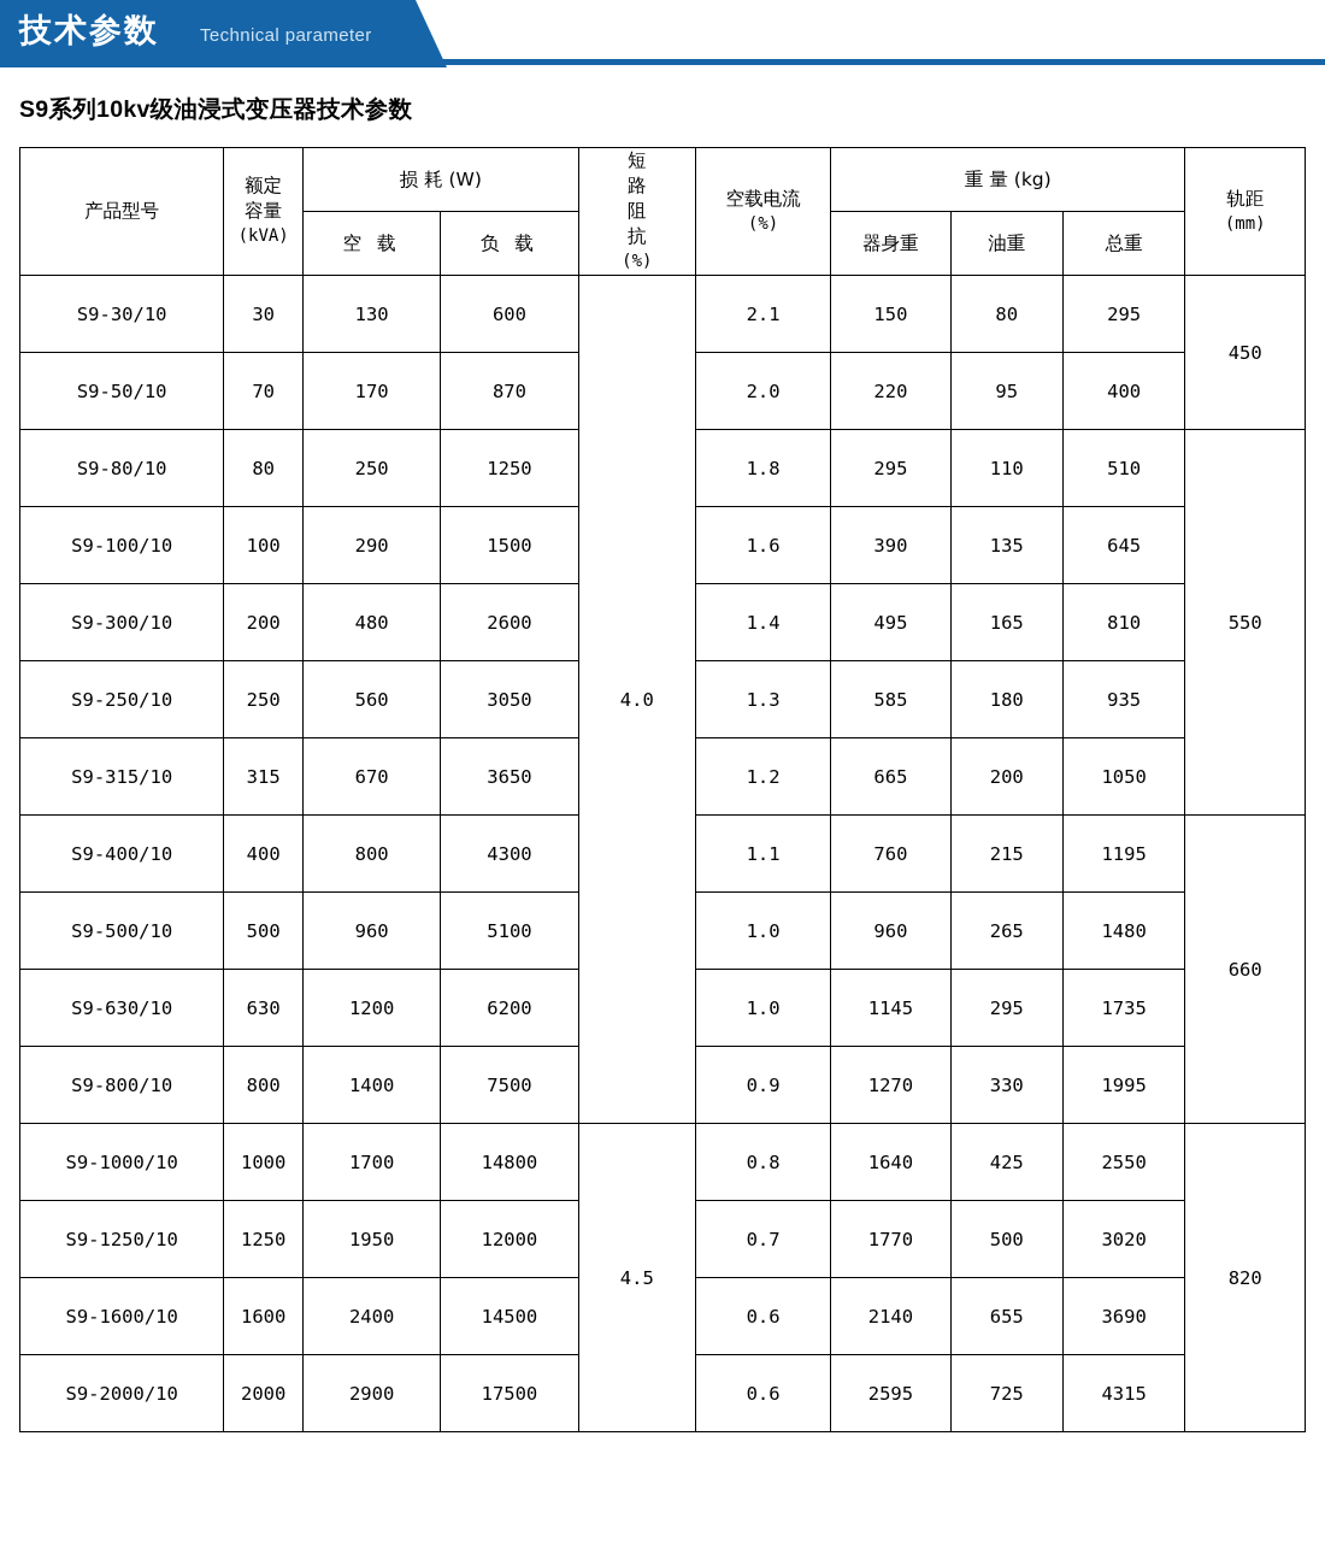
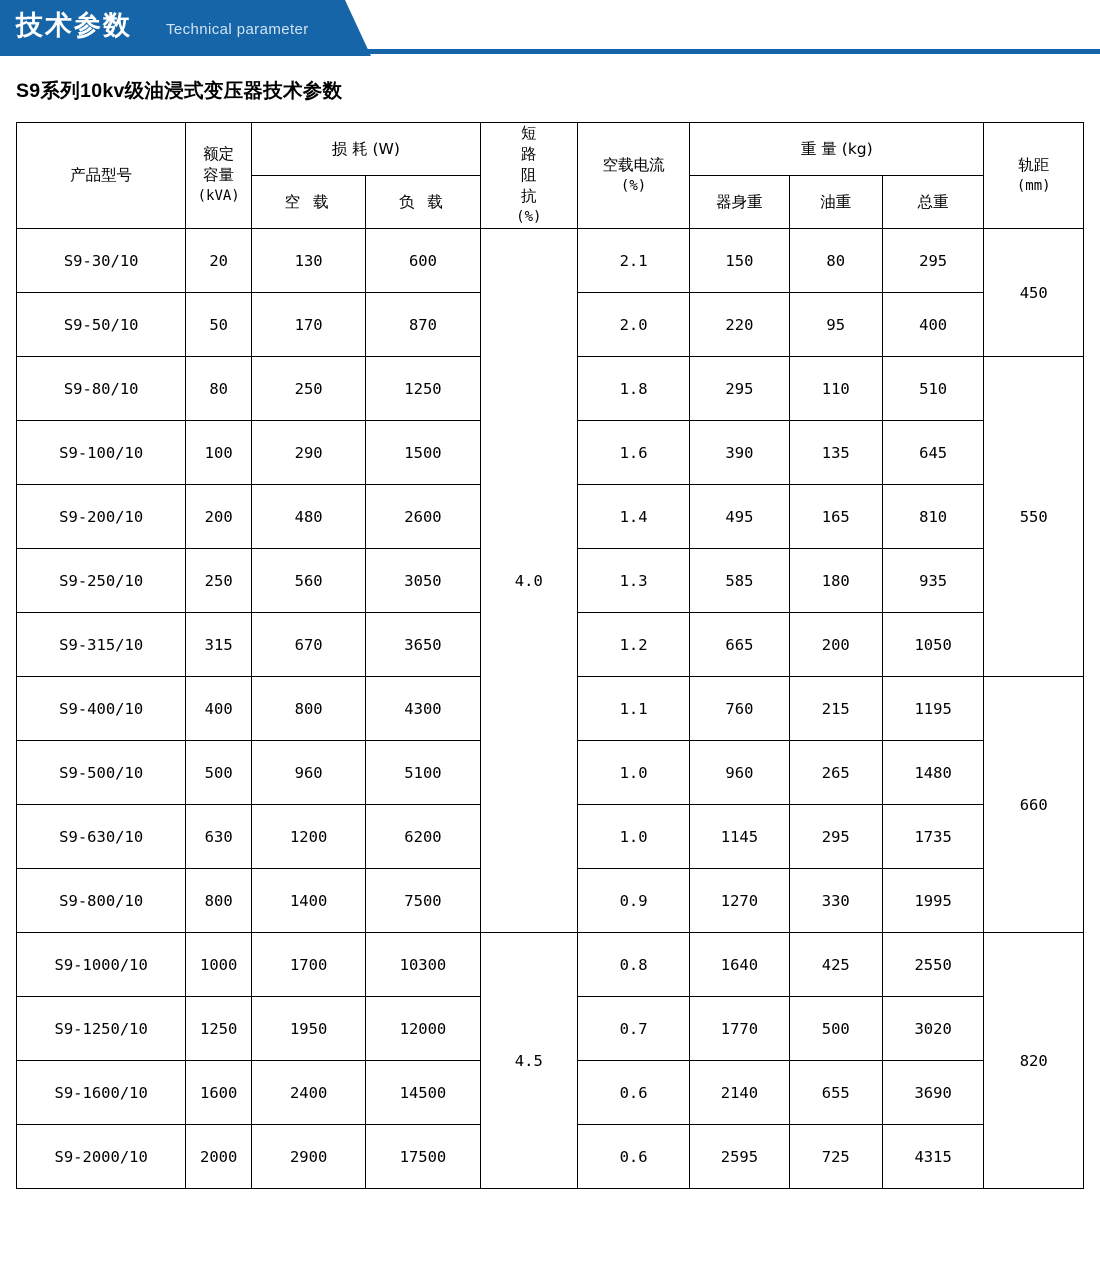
  技术参数
  Technical parameter
  S9系列10kv级油浸式变压器技术参数
  产品型号	额定 容量 (kVA)	损 耗 (W)	短 路 阻 抗 (%)	空载电流 (%)	重 量 (kg)	轨距 (mm)
  空 载	负 载	器身重	油重	总重
- S9-30/10	30	130	600	4.0	2.1	150	80	295	450
+ S9-30/10	20	130	600	4.0	2.1	150	80	295	450
- S9-50/10	70	170	870	2.0	220	95	400
+ S9-50/10	50	170	870	2.0	220	95	400
  S9-80/10	80	250	1250	1.8	295	110	510	550
  S9-100/10	100	290	1500	1.6	390	135	645
- S9-300/10	200	480	2600	1.4	495	165	810
+ S9-200/10	200	480	2600	1.4	495	165	810
  S9-250/10	250	560	3050	1.3	585	180	935
  S9-315/10	315	670	3650	1.2	665	200	1050
  S9-400/10	400	800	4300	1.1	760	215	1195	660
  S9-500/10	500	960	5100	1.0	960	265	1480
  S9-630/10	630	1200	6200	1.0	1145	295	1735
  S9-800/10	800	1400	7500	0.9	1270	330	1995
- S9-1000/10	1000	1700	14800	4.5	0.8	1640	425	2550	820
+ S9-1000/10	1000	1700	10300	4.5	0.8	1640	425	2550	820
  S9-1250/10	1250	1950	12000	0.7	1770	500	3020
  S9-1600/10	1600	2400	14500	0.6	2140	655	3690
  S9-2000/10	2000	2900	17500	0.6	2595	725	4315
